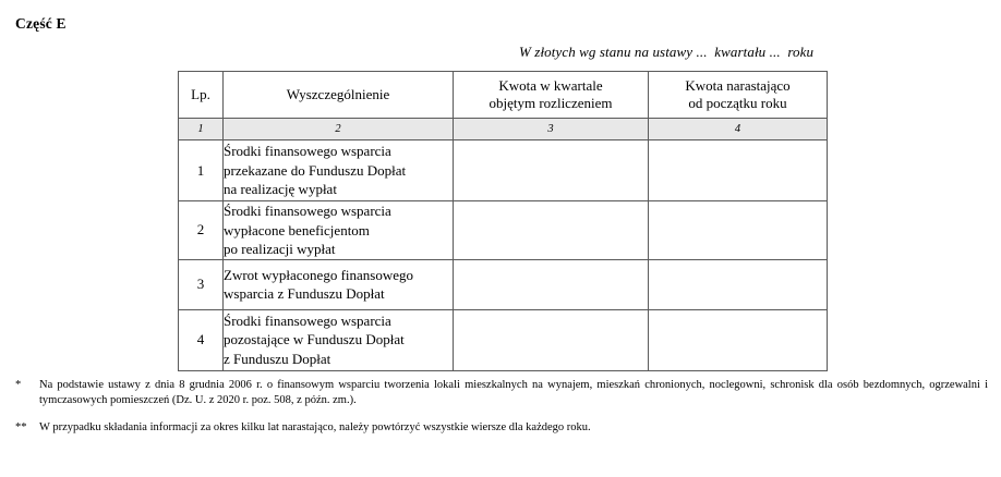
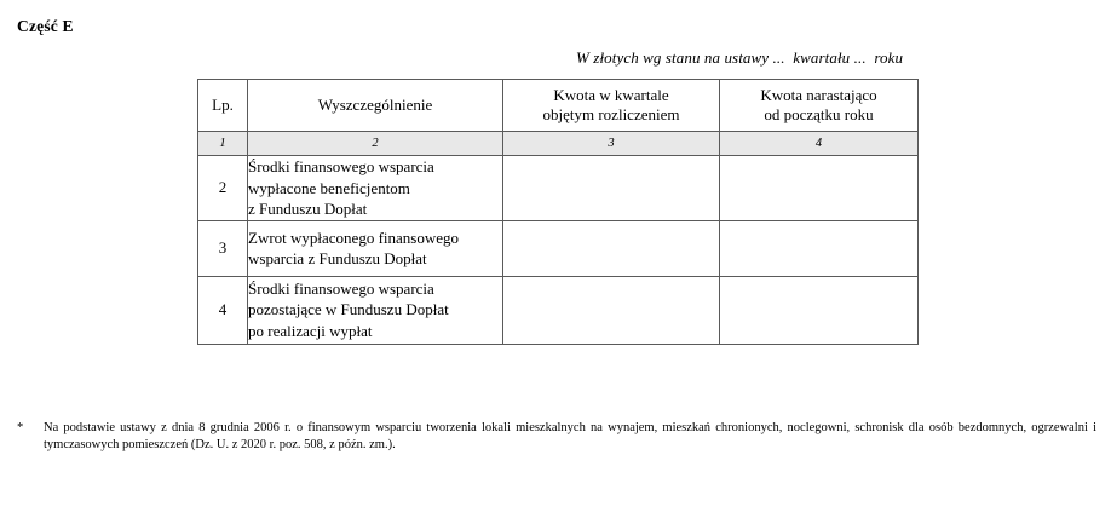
  Część E
  W złotych wg stanu na ustawy ... kwartału ... roku
  Lp.	Wyszczególnienie	Kwota w kwartale objętym rozliczeniem	Kwota narastająco od początku roku
  1	2	3	4
- 1	Środki finansowego wsparcia przekazane do Funduszu Dopłat na realizację wypłat
- 2	Środki finansowego wsparcia wypłacone beneficjentom po realizacji wypłat
+ 2	Środki finansowego wsparcia wypłacone beneficjentom z Funduszu Dopłat
  3	Zwrot wypłaconego finansowego wsparcia z Funduszu Dopłat
- 4	Środki finansowego wsparcia pozostające w Funduszu Dopłat z Funduszu Dopłat
+ 4	Środki finansowego wsparcia pozostające w Funduszu Dopłat po realizacji wypłat
  *
  Na podstawie ustawy z dnia 8 grudnia 2006 r. o finansowym wsparciu tworzenia lokali mieszkalnych na wynajem, mieszkań chronionych, noclegowni, schronisk dla osób bezdomnych, ogrzewalni i tymczasowych pomieszczeń (Dz. U. z 2020 r. poz. 508, z późn. zm.).
- **
- W przypadku składania informacji za okres kilku lat narastająco, należy powtórzyć wszystkie wiersze dla każdego roku.
